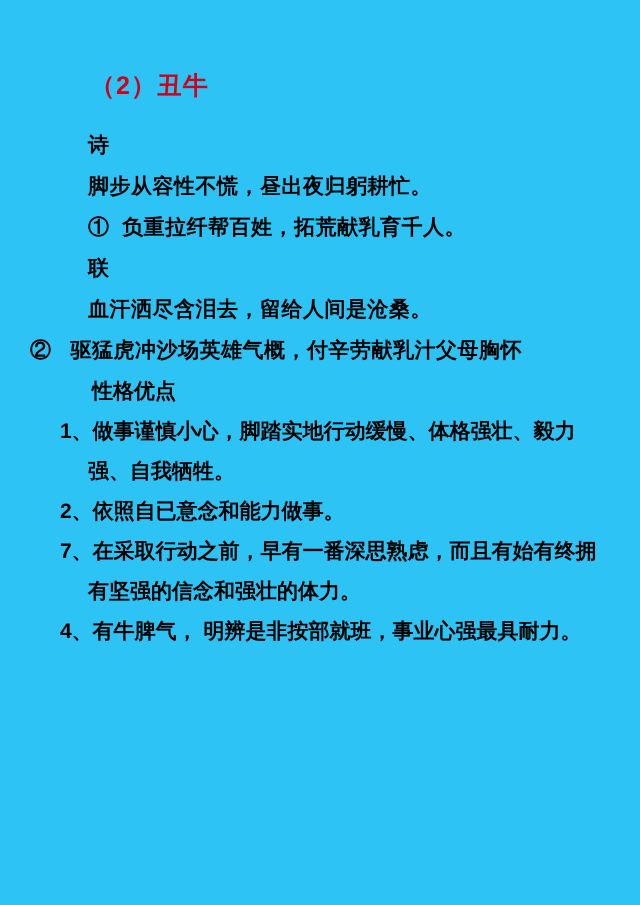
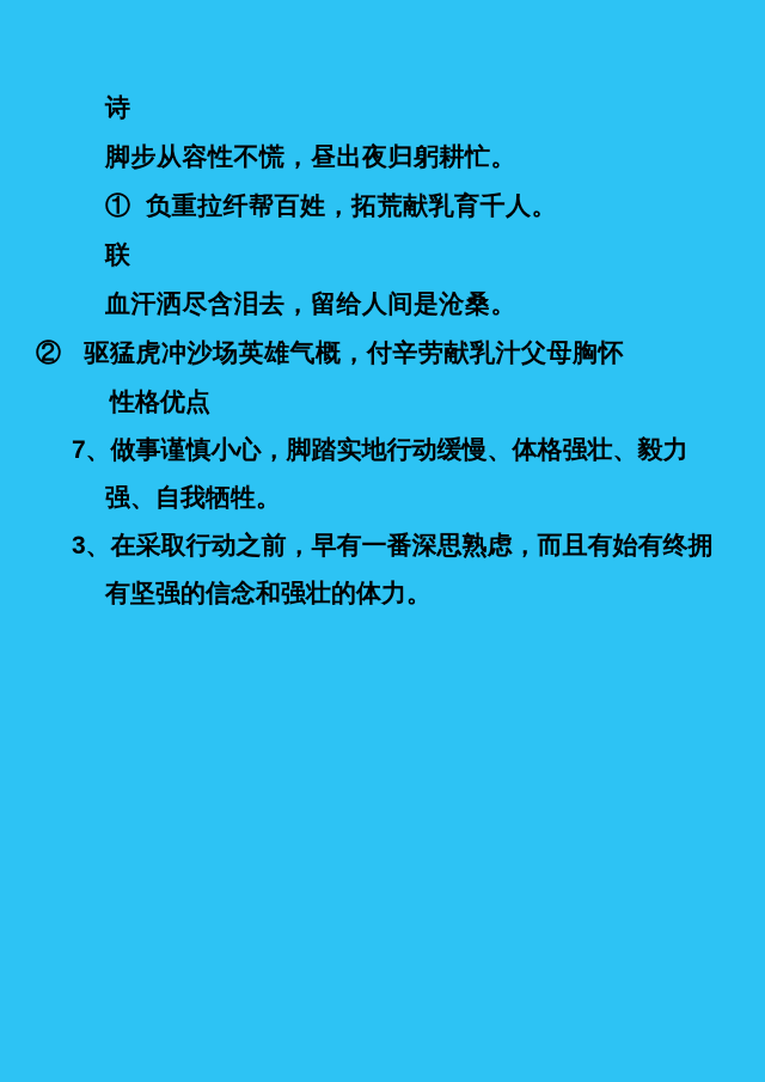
- （2）丑牛
  诗
  脚步从容性不慌，昼出夜归躬耕忙。
  ① 负重拉纤帮百姓，拓荒献乳育千人。
  联
  血汗洒尽含泪去，留给人间是沧桑。
  ② 驱猛虎冲沙场英雄气概，付辛劳献乳汁父母胸怀
  性格优点
- 1、做事谨慎小心，脚踏实地行动缓慢、体格强壮、毅力强、自我牺牲。
+ 7、做事谨慎小心，脚踏实地行动缓慢、体格强壮、毅力强、自我牺牲。
- 2、依照自已意念和能力做事。
- 7、在采取行动之前，早有一番深思熟虑，而且有始有终拥有坚强的信念和强壮的体力。
+ 3、在采取行动之前，早有一番深思熟虑，而且有始有终拥有坚强的信念和强壮的体力。
- 4、有牛脾气， 明辨是非按部就班，事业心强最具耐力。
